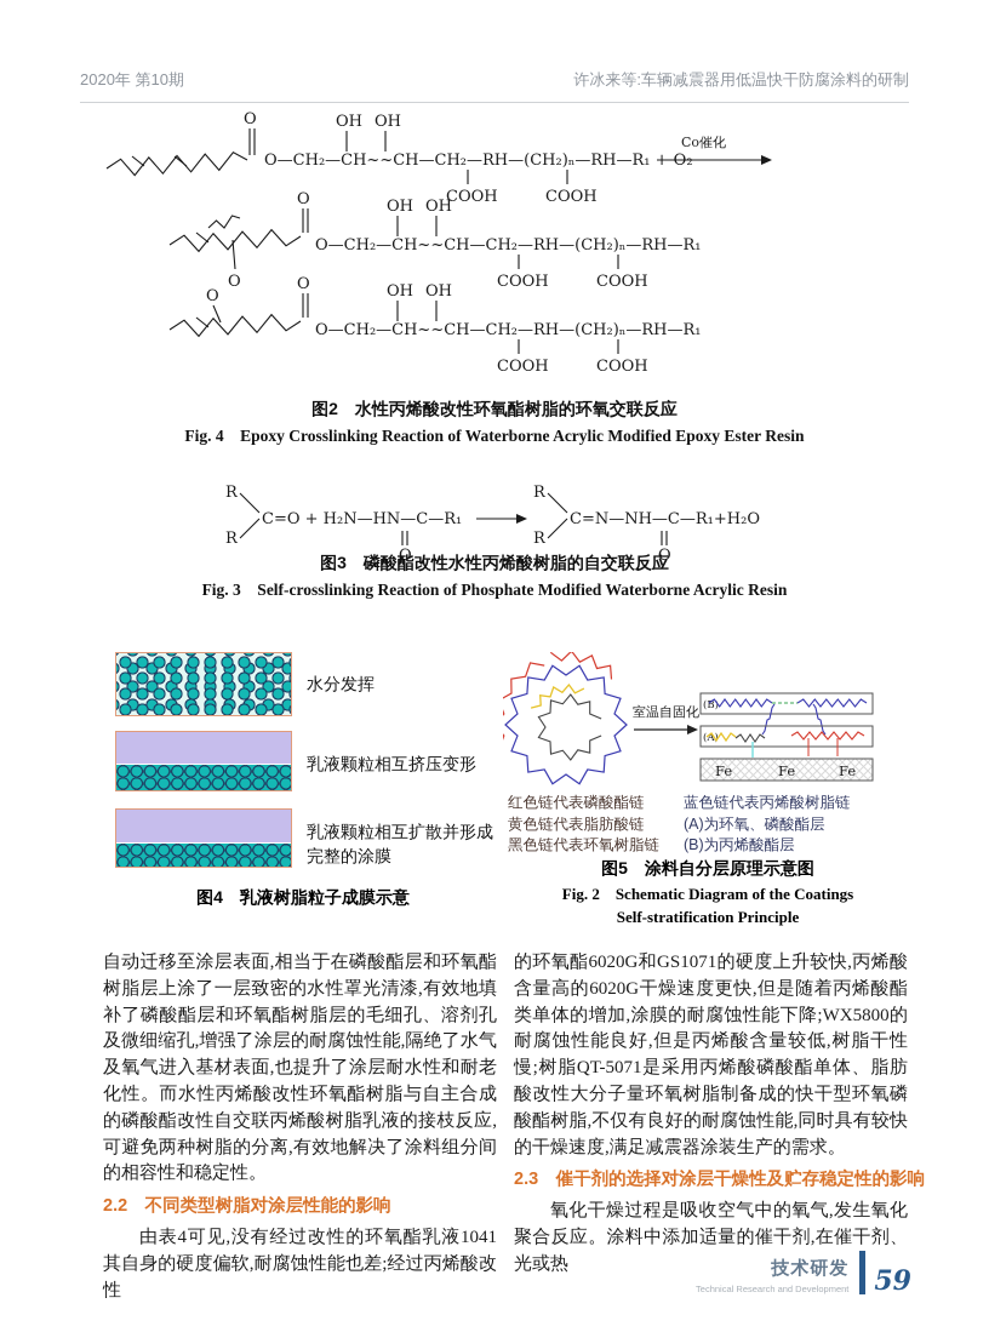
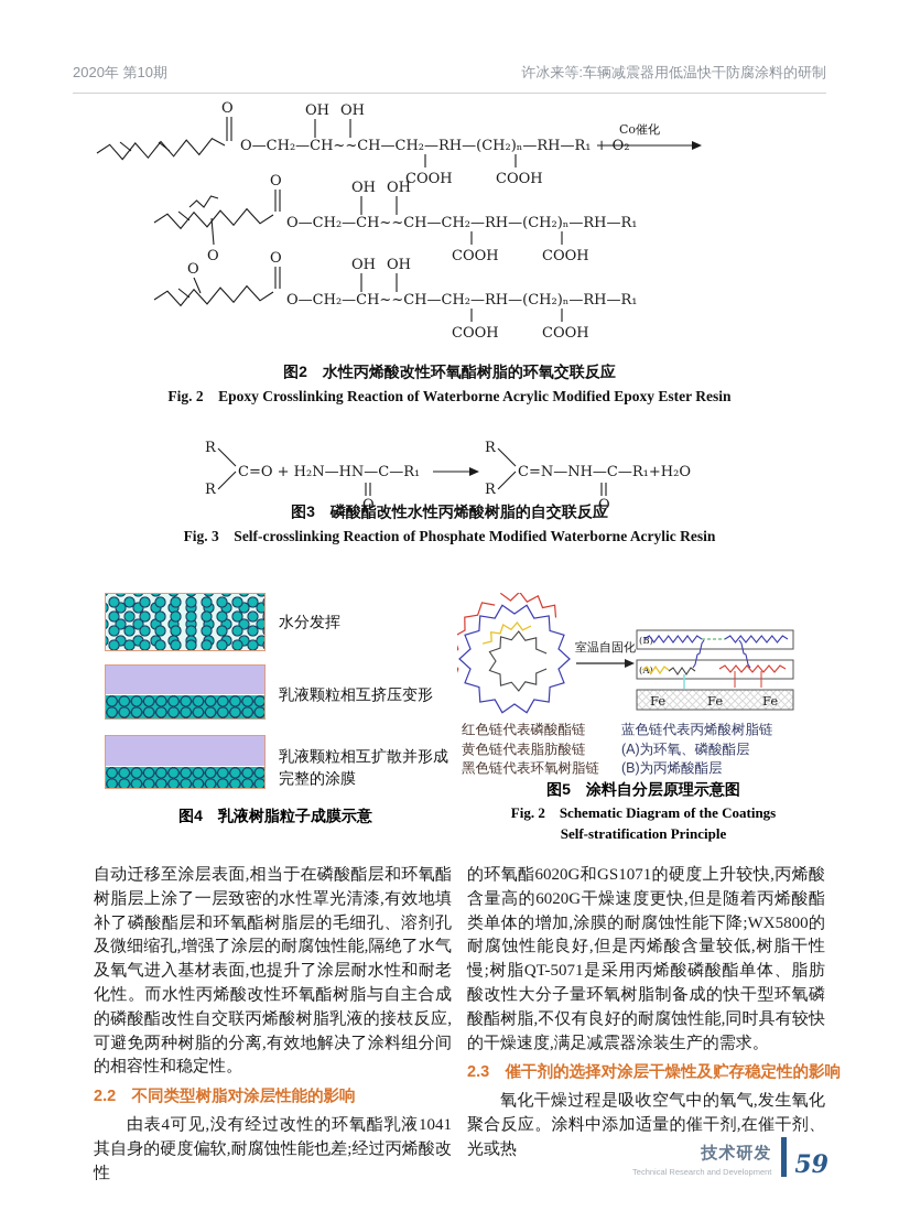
  2020年 第10期
  许冰来等:车辆减震器用低温快干防腐涂料的研制
  O
  O—CH₂—CH~~CH—CH₂—RH—(CH₂)ₙ—RH—R₁ +
  OH
  OH
  COOH
  COOH
  Co催化
  O
  O
  O
  O—CH₂—CH~~CH—CH₂—RH—(CH₂)ₙ—RH—R₁
  OH
  OH
  COOH
  COOH
  O
  O—CH₂—CH~~CH—CH₂—RH—(CH₂)ₙ—RH—R₁
  OH
  OH
  COOH
  COOH
  图2 水性丙烯酸改性环氧酯树脂的环氧交联反应
- Fig. 4 Epoxy Crosslinking Reaction of Waterborne Acrylic Modified Epoxy Ester Resin
+ Fig. 2 Epoxy Crosslinking Reaction of Waterborne Acrylic Modified Epoxy Ester Resin
  R
  R
  C=O + H₂N—HN—C—R₁
  O
  R
  R
  C=N—NH—C—R₁+H₂O
  O
  图3 磷酸酯改性水性丙烯酸树脂的自交联反应
  Fig. 3 Self-crosslinking Reaction of Phosphate Modified Waterborne Acrylic Resin
  水分发挥
  乳液颗粒相互挤压变形
  乳液颗粒相互扩散并形成完整的涂膜
  图4 乳液树脂粒子成膜示意
  室温自固化
  (B)
  (A)
  Fe
  Fe
  Fe
  红色链代表磷酸酯链
  黄色链代表脂肪酸链
  黑色链代表环氧树脂链
  蓝色链代表丙烯酸树脂链
  (A)为环氧、磷酸酯层
  (B)为丙烯酸酯层
  图5 涂料自分层原理示意图
  Fig. 2 Schematic Diagram of the Coatings
  Self-stratification Principle
  自动迁移至涂层表面,相当于在磷酸酯层和环氧酯树脂层上涂了一层致密的水性罩光清漆,有效地填补了磷酸酯层和环氧酯树脂层的毛细孔、溶剂孔及微细缩孔,增强了涂层的耐腐蚀性能,隔绝了水气及氧气进入基材表面,也提升了涂层耐水性和耐老化性。而水性丙烯酸改性环氧酯树脂与自主合成的磷酸酯改性自交联丙烯酸树脂乳液的接枝反应,可避免两种树脂的分离,有效地解决了涂料组分间的相容性和稳定性。
  2.2 不同类型树脂对涂层性能的影响
  由表4可见,没有经过改性的环氧酯乳液1041其自身的硬度偏软,耐腐蚀性能也差;经过丙烯酸改性
  的环氧酯6020G和GS1071的硬度上升较快,丙烯酸含量高的6020G干燥速度更快,但是随着丙烯酸酯类单体的增加,涂膜的耐腐蚀性能下降;WX5800的耐腐蚀性能良好,但是丙烯酸含量较低,树脂干性慢;树脂QT-5071是采用丙烯酸磷酸酯单体、脂肪酸改性大分子量环氧树脂制备成的快干型环氧磷酸酯树脂,不仅有良好的耐腐蚀性能,同时具有较快的干燥速度,满足减震器涂装生产的需求。
  2.3 催干剂的选择对涂层干燥性及贮存稳定性的影响
  氧化干燥过程是吸收空气中的氧气,发生氧化聚合反应。涂料中添加适量的催干剂,在催干剂、光或热
  技术研发
  Technical Research and Development
  59
